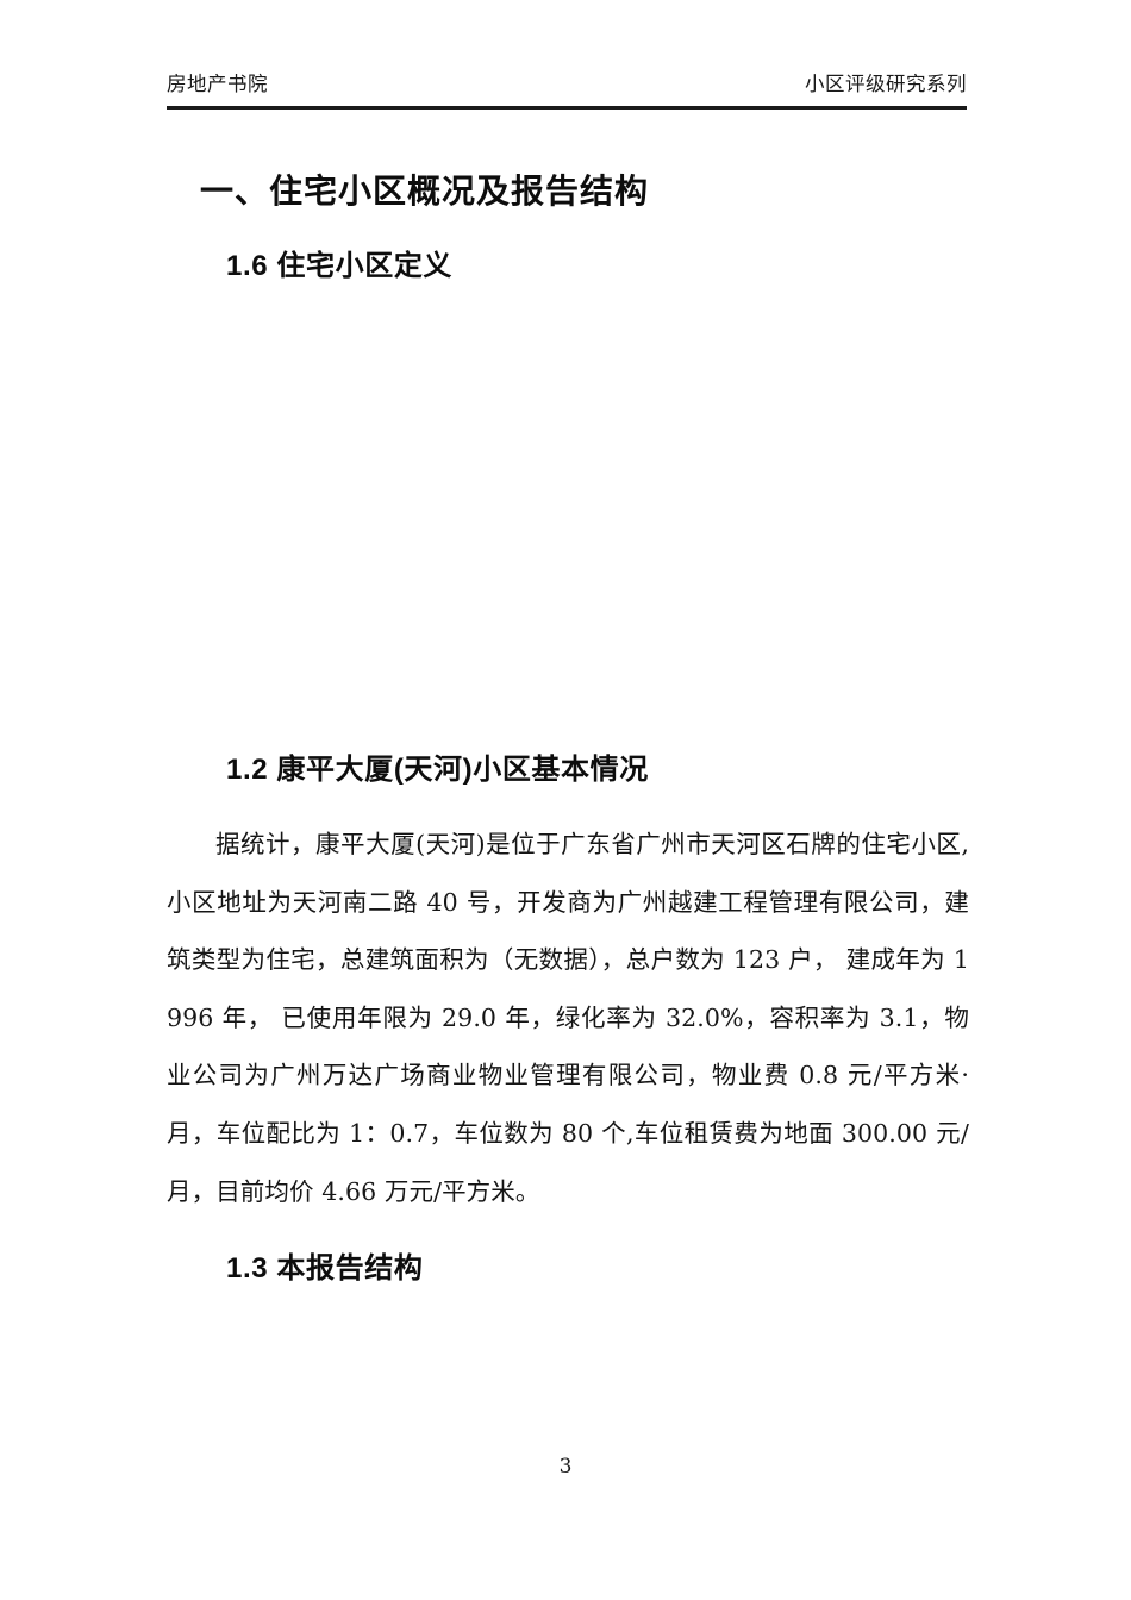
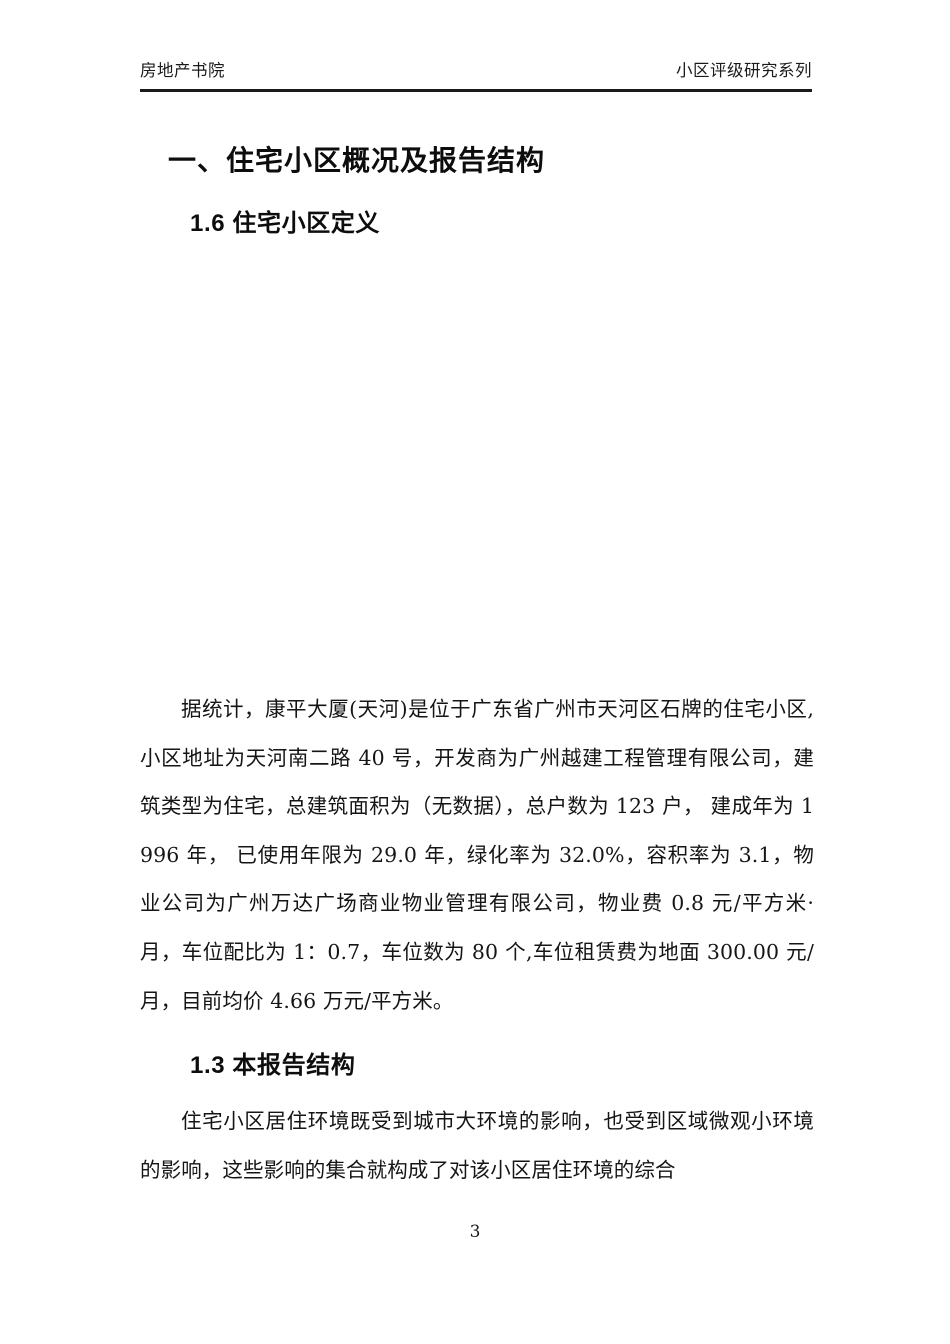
  房地产书院
  小区评级研究系列
  一、住宅小区概况及报告结构
  1.6 住宅小区定义
- 1.2 康平大厦(天河)小区基本情况
  据统计，康平大厦(天河)是位于广东省广州市天河区石牌的住宅小区,小区地址为天河南二路 40 号，开发商为广州越建工程管理有限公司，建筑类型为住宅，总建筑面积为（无数据），总户数为 123 户， 建成年为 1996 年， 已使用年限为 29.0 年，绿化率为 32.0%，容积率为 3.1，物业公司为广州万达广场商业物业管理有限公司，物业费 0.8 元/平方米·月，车位配比为 1：0.7，车位数为 80 个,车位租赁费为地面 300.00 元/月，目前均价 4.66 万元/平方米。
  1.3 本报告结构
+ 住宅小区居住环境既受到城市大环境的影响，也受到区域微观小环境的影响，这些影响的集合就构成了对该小区居住环境的综合
  3
